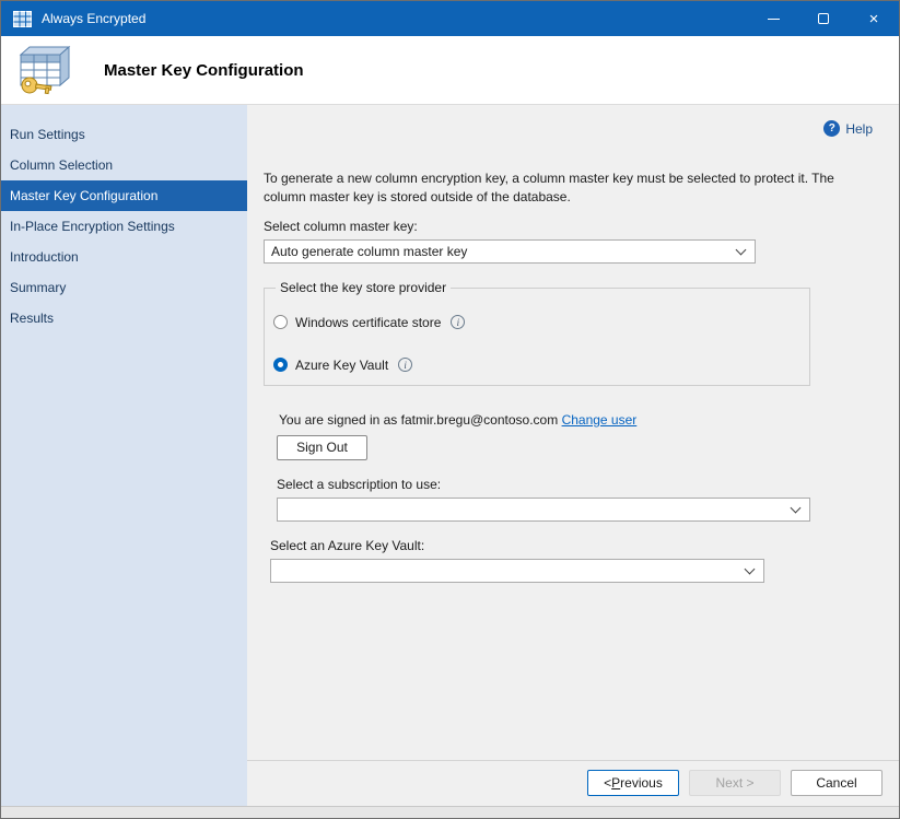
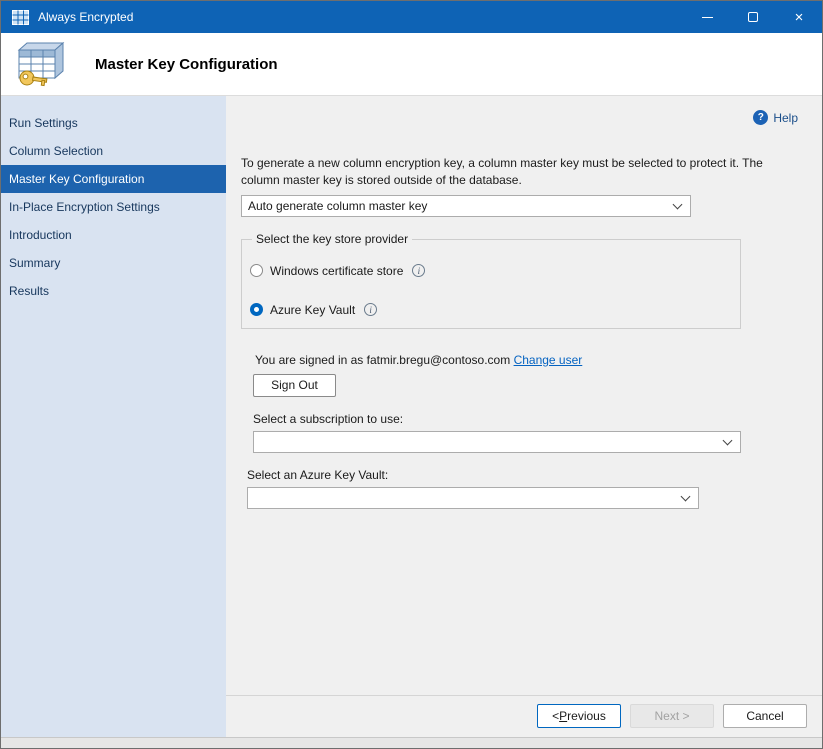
  Always Encrypted
  ×
  Master Key Configuration
  Run Settings
  Column Selection
  Master Key Configuration
  In-Place Encryption Settings
  Introduction
  Summary
  Results
  ?
  Help
  To generate a new column encryption key, a column master key must be selected to protect it. The column master key is stored outside of the database.
- Select column master key:
  Auto generate column master key
  Select the key store provider
  Windows certificate store
  i
  Azure Key Vault
  i
  You are signed in as fatmir.bregu@contoso.com Change user
  Sign Out
  Select a subscription to use:
  Select an Azure Key Vault:
  <
  P
  revious
  Next >
  Cancel
